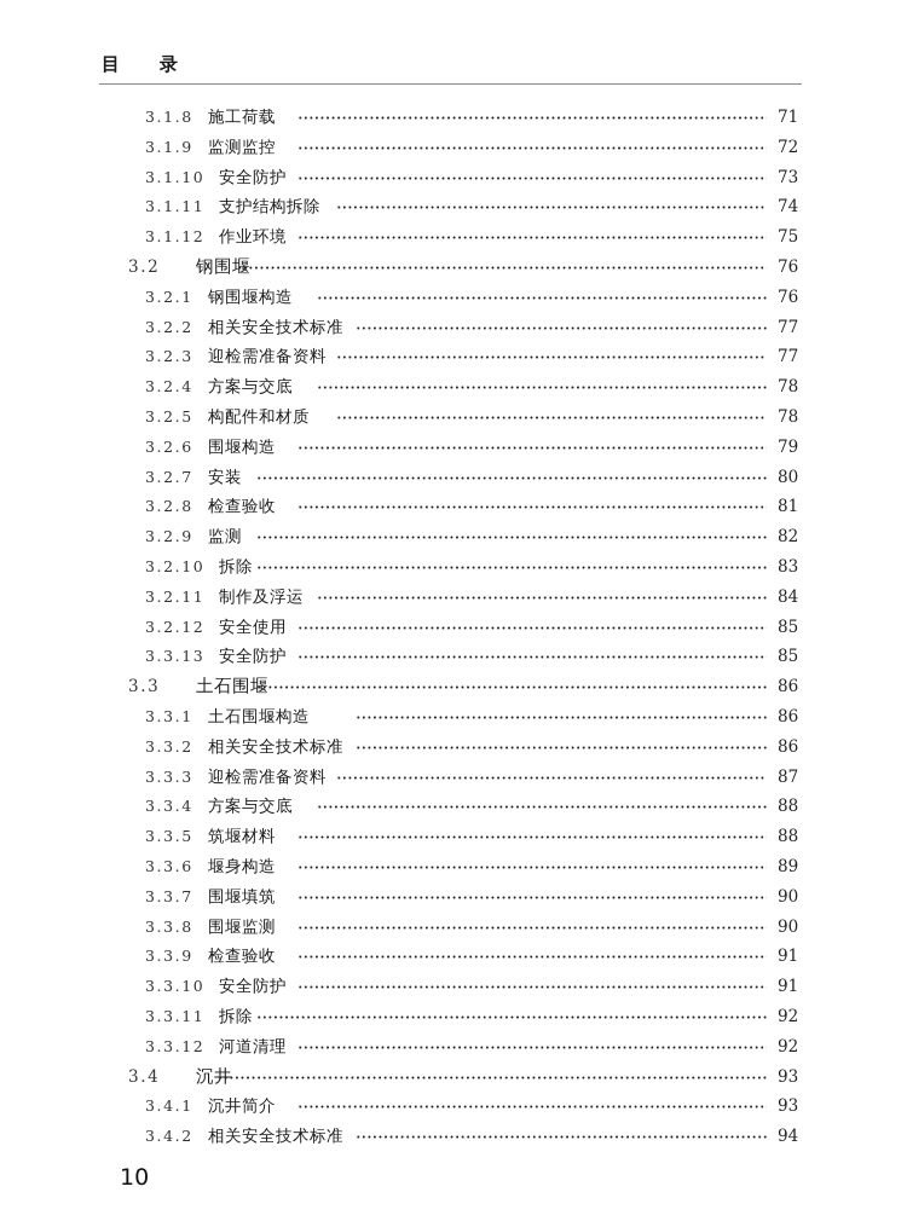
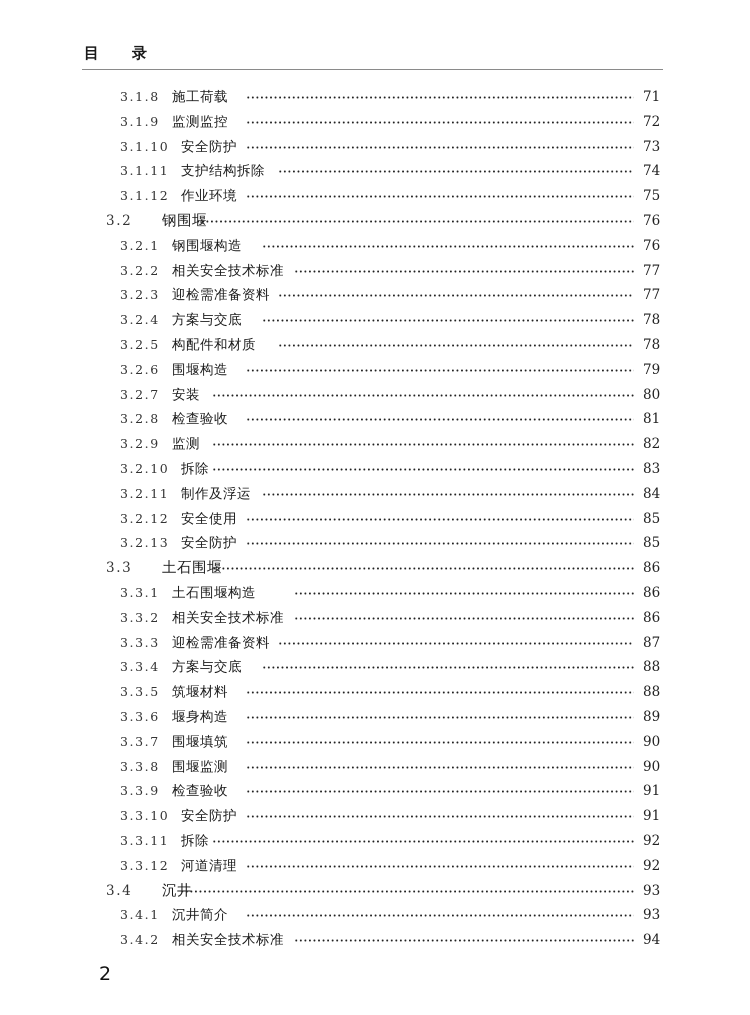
  目
  录
  3.1.8
  施工荷载
  71
  3.1.9
  监测监控
  72
  3.1.10
  安全防护
  73
  3.1.11
  支护结构拆除
  74
  3.1.12
  作业环境
  75
  3.2
  76
  3.2.1
  钢围堰构造
  76
  3.2.2
  相关安全技术标准
  77
  3.2.3
  迎检需准备资料
  77
  3.2.4
  方案与交底
  78
  3.2.5
  构配件和材质
  78
  3.2.6
  围堰构造
  79
  3.2.7
  安装
  80
  3.2.8
  检查验收
  81
  3.2.9
  监测
  82
  3.2.10
  拆除
  83
  3.2.11
  制作及浮运
  84
  3.2.12
  安全使用
  85
- 3.3.13
+ 3.2.13
  安全防护
  85
  3.3
  土石围
  86
  3.3.1
  土石围堰构造
  86
  3.3.2
  相关安全技术标准
  86
  3.3.3
  迎检需准备资料
  87
  3.3.4
  方案与交底
  88
  3.3.5
  筑堰材料
  88
  3.3.6
  堰身构造
  89
  3.3.7
  围堰填筑
  90
  3.3.8
  围堰监测
  90
  3.3.9
  检查验收
  91
  3.3.10
  安全防护
  91
  3.3.11
  拆除
  92
  3.3.12
  河道清理
  92
  3.4
  93
  3.4.1
  沉井简介
  93
  3.4.2
  相关安全技术标准
  94
- 10
+ 2
